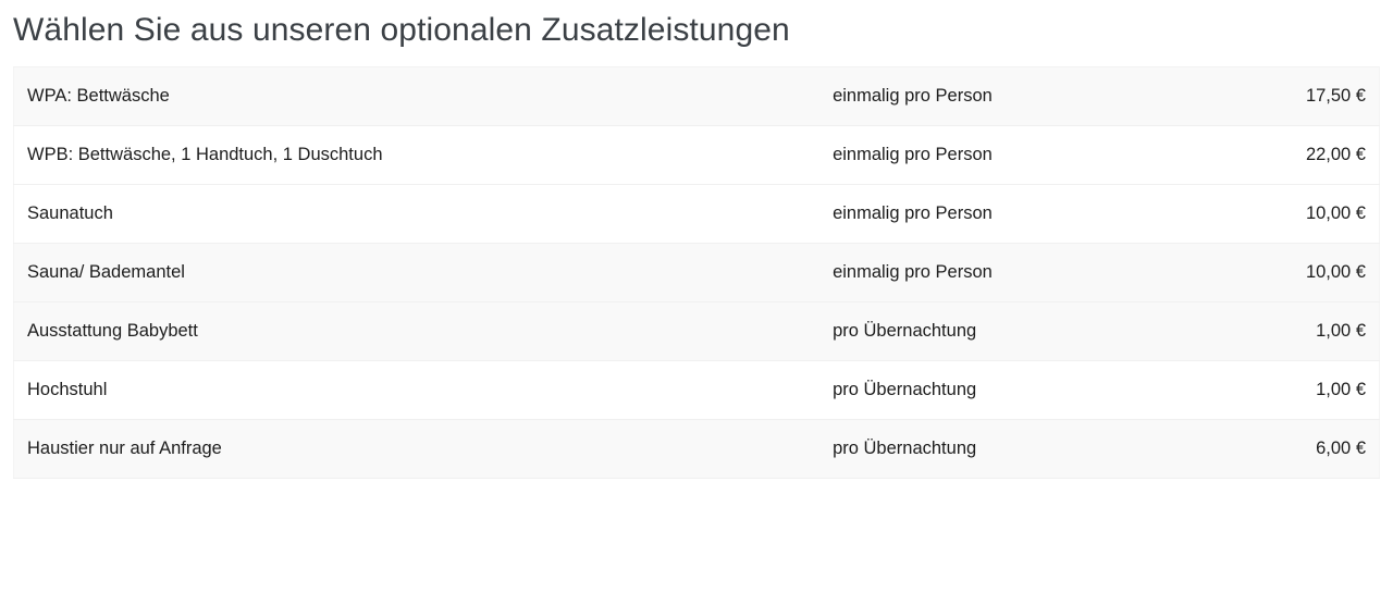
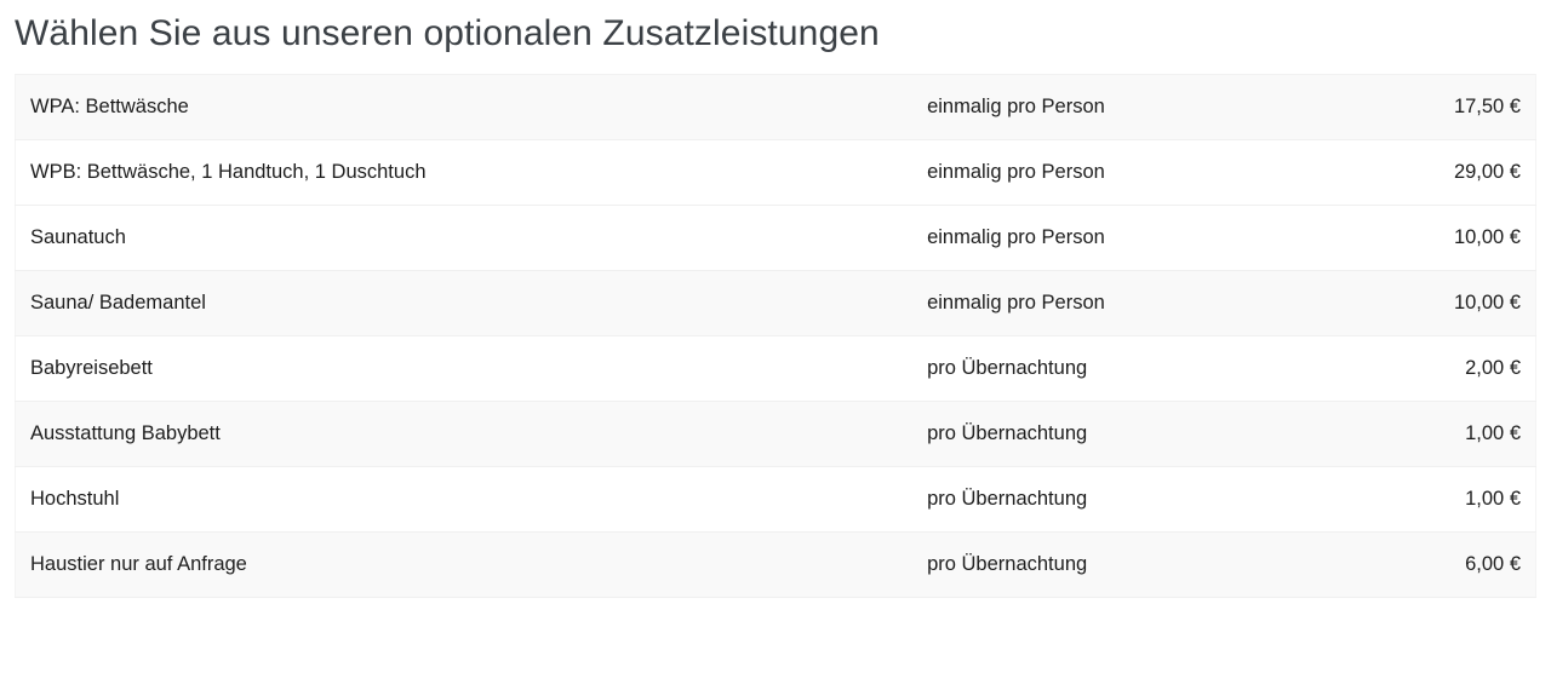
  Wählen Sie aus unseren optionalen Zusatzleistungen
  WPA: Bettwäsche	einmalig pro Person	17,50 €
- WPB: Bettwäsche, 1 Handtuch, 1 Duschtuch	einmalig pro Person	22,00 €
+ WPB: Bettwäsche, 1 Handtuch, 1 Duschtuch	einmalig pro Person	29,00 €
  Saunatuch	einmalig pro Person	10,00 €
  Sauna/ Bademantel	einmalig pro Person	10,00 €
+ Babyreisebett	pro Übernachtung	2,00 €
  Ausstattung Babybett	pro Übernachtung	1,00 €
  Hochstuhl	pro Übernachtung	1,00 €
  Haustier nur auf Anfrage	pro Übernachtung	6,00 €
